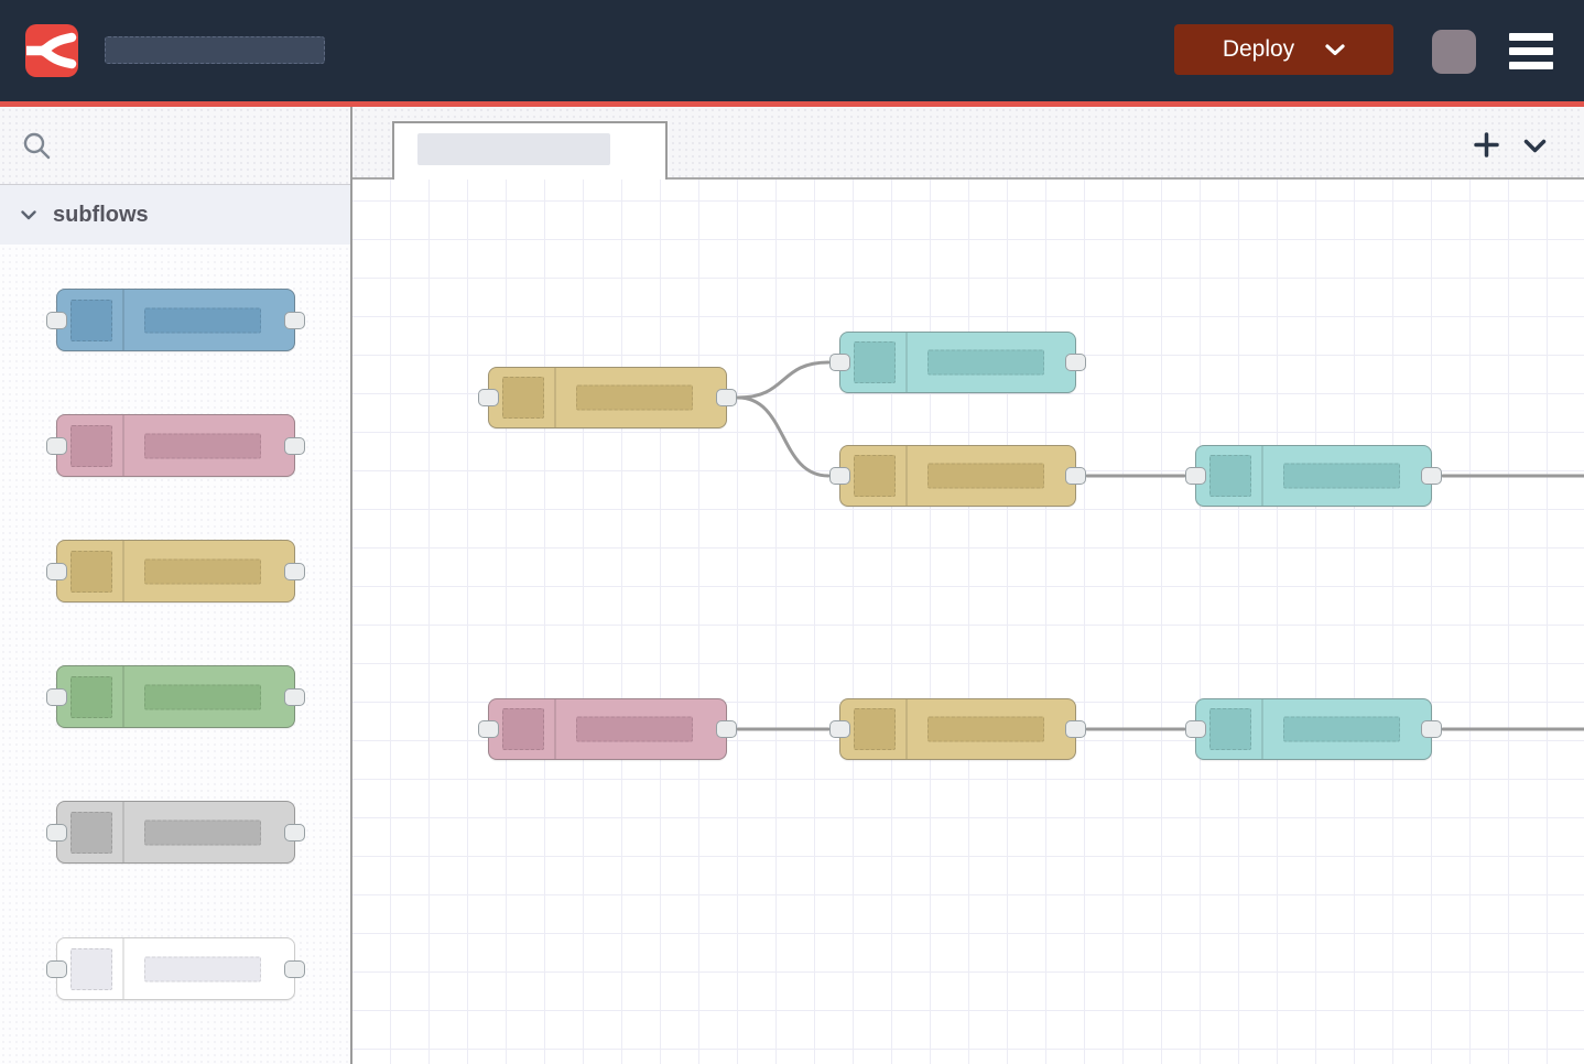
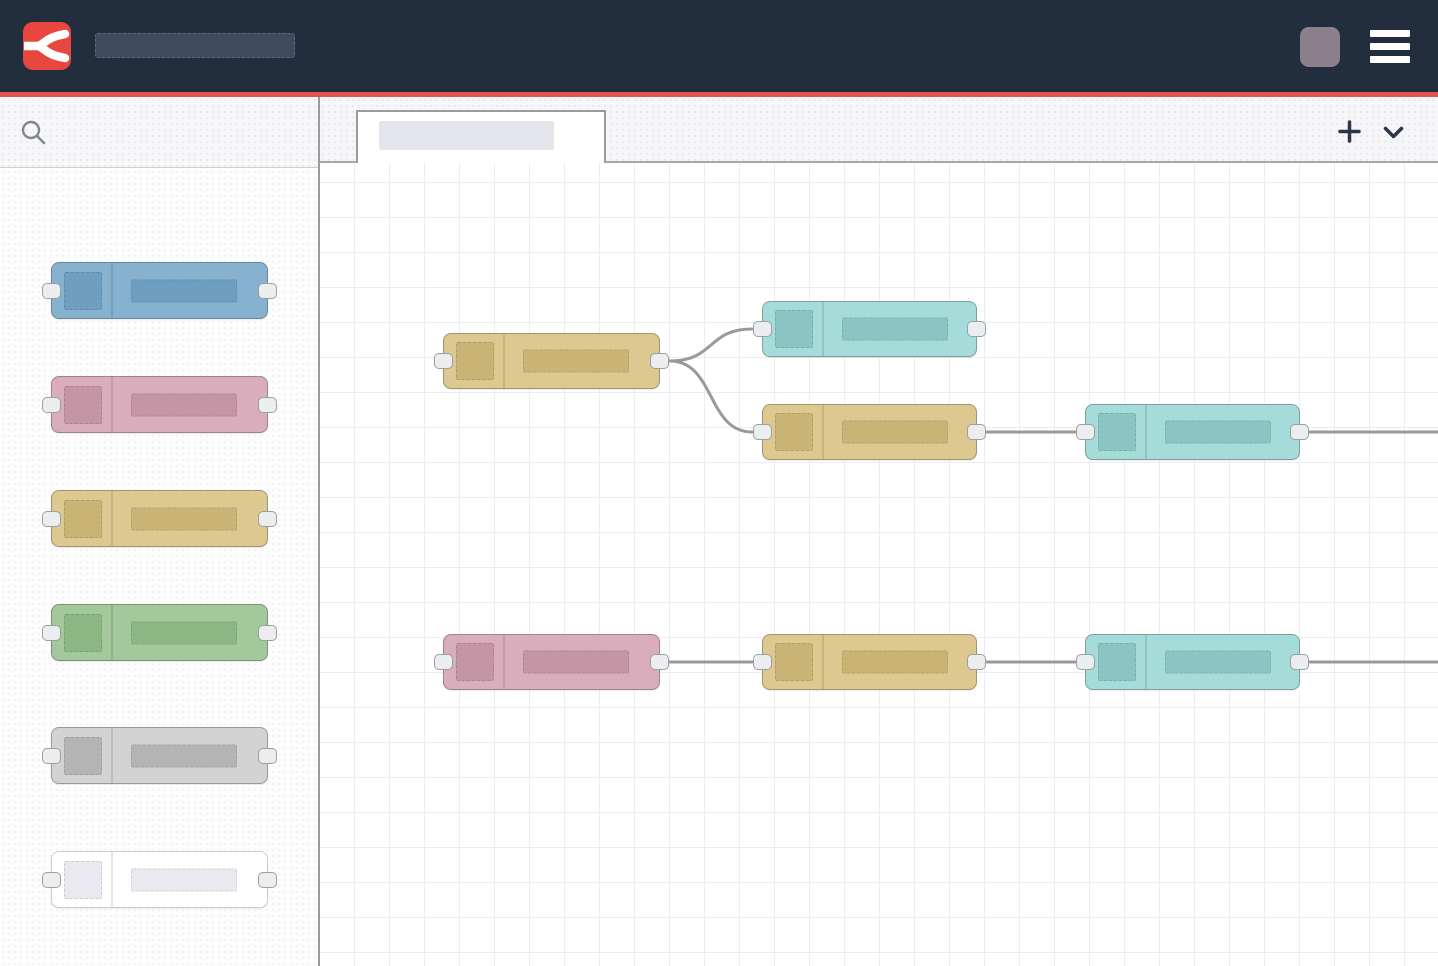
- Deploy
- subflows
